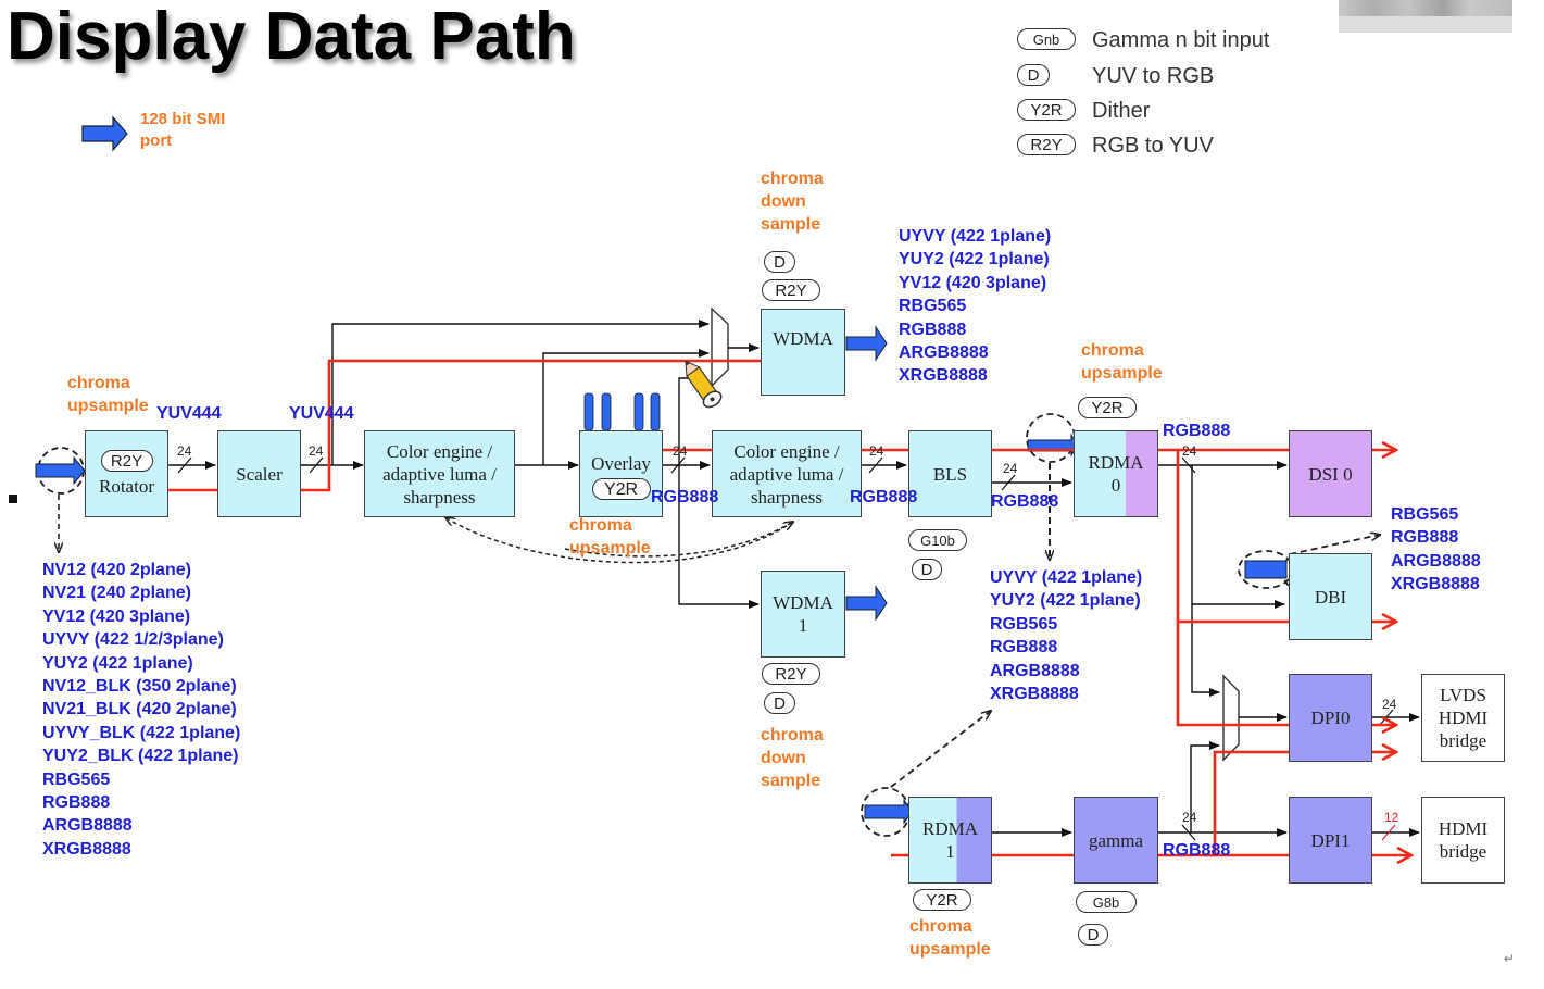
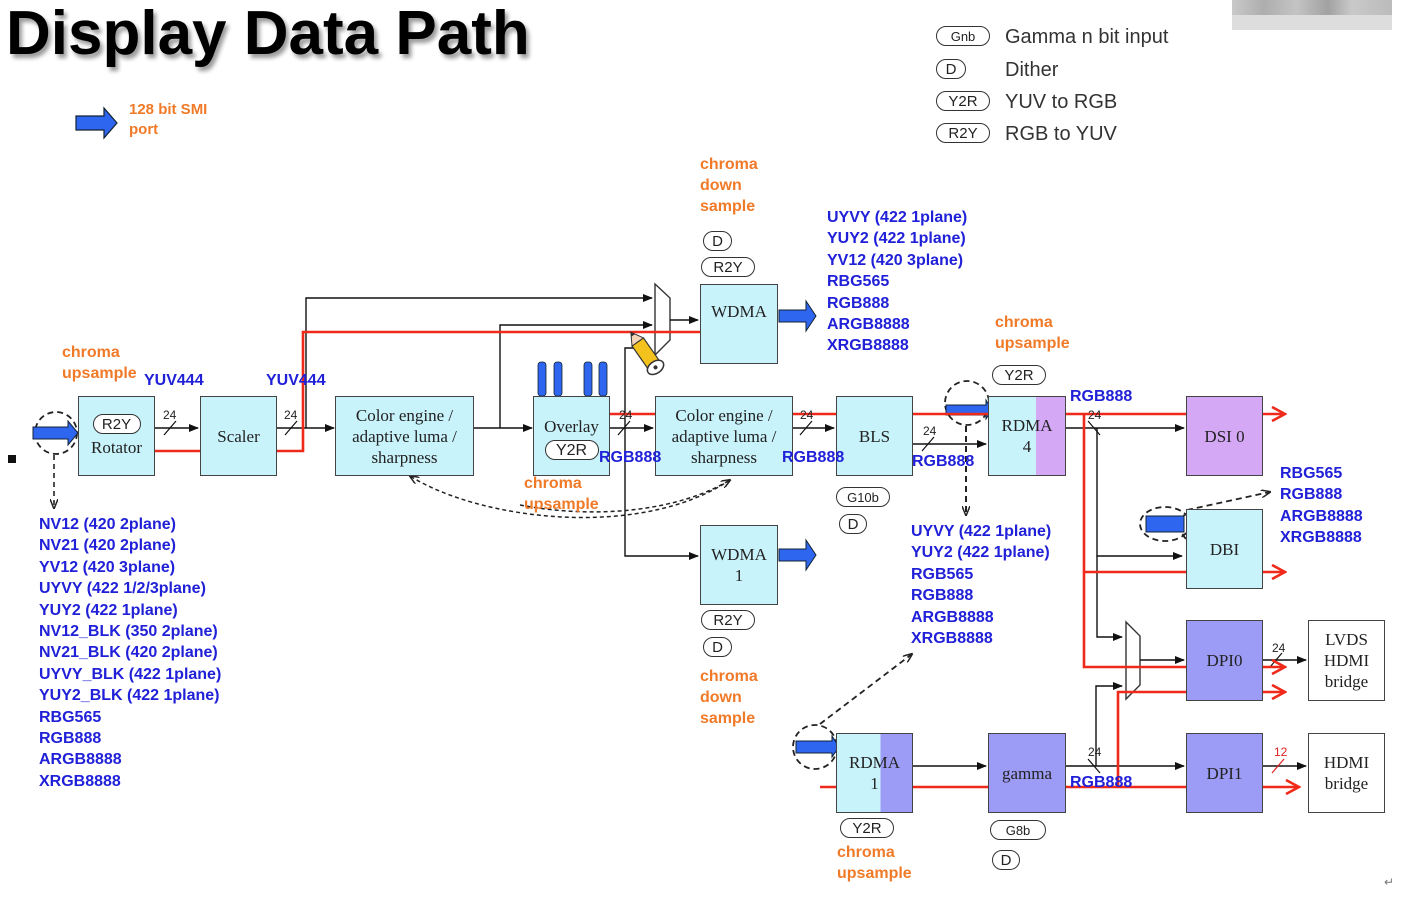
  Display Data Path
  Gnb
  Gamma n bit input
  D
- YUV to RGB
+ Dither
  Y2R
- Dither
+ YUV to RGB
  R2Y
  RGB to YUV
  128 bit SMI
  port
  R2Y
  Rotator
  Scaler
  Color engine / adaptive luma / sharpness
  Overlay
  Y2R
  Color engine / adaptive luma / sharpness
  BLS
  G10b
  D
  WDMA
  D
  R2Y
  WDMA
  1
  R2Y
  D
  RDMA
- 0
+ 4
  Y2R
  RDMA
  1
  Y2R
  gamma
  G8b
  D
  DSI 0
  DBI
  DPI0
  DPI1
  LVDS
  HDMI
  bridge
  HDMI
  bridge
  24
  24
  24
  24
  24
  24
  24
  24
  12
  chroma
  upsample
  chroma
  down
  sample
  chroma
  upsample
  chroma
  upsample
  chroma
  down
  sample
  chroma
  upsample
  YUV444
  YUV444
  RGB888
  RGB888
  RGB888
  RGB888
  RGB888
  NV12 (420 2plane)
- NV21 (240 2plane)
+ NV21 (420 2plane)
  YV12 (420 3plane)
  UYVY (422 1/2/3plane)
  YUY2 (422 1plane)
  NV12_BLK (350 2plane)
  NV21_BLK (420 2plane)
  UYVY_BLK (422 1plane)
  YUY2_BLK (422 1plane)
  RBG565
  RGB888
  ARGB8888
  XRGB8888
  UYVY (422 1plane)
  YUY2 (422 1plane)
  YV12 (420 3plane)
  RBG565
  RGB888
  ARGB8888
  XRGB8888
  UYVY (422 1plane)
  YUY2 (422 1plane)
  RGB565
  RGB888
  ARGB8888
  XRGB8888
  RBG565
  RGB888
  ARGB8888
  XRGB8888
  ↵
